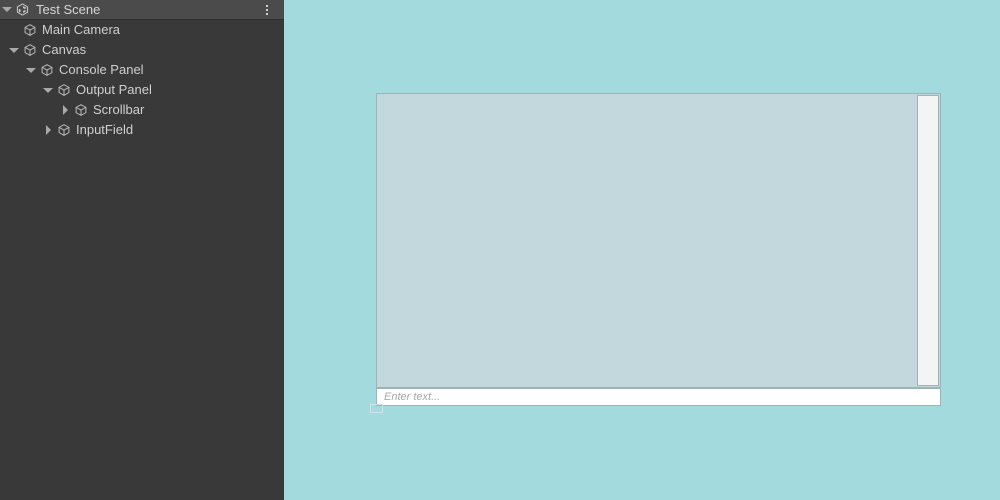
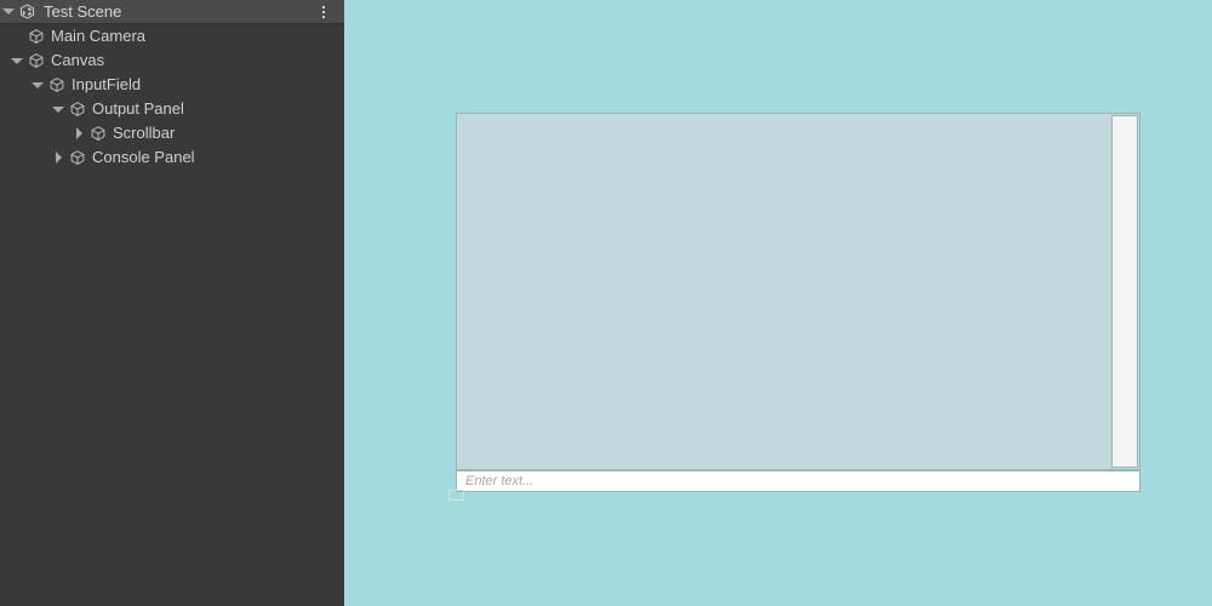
  Test Scene
  Main Camera
  Canvas
- Console Panel
+ InputField
  Output Panel
  Scrollbar
- InputField
+ Console Panel
  Enter text...
